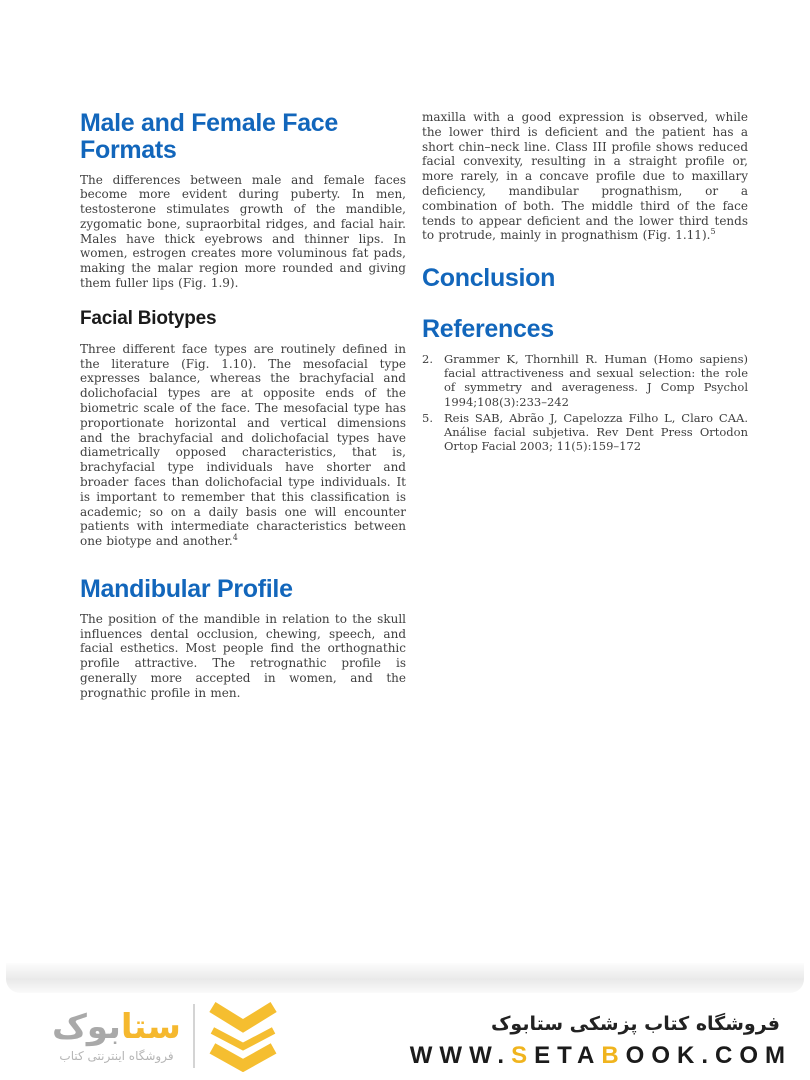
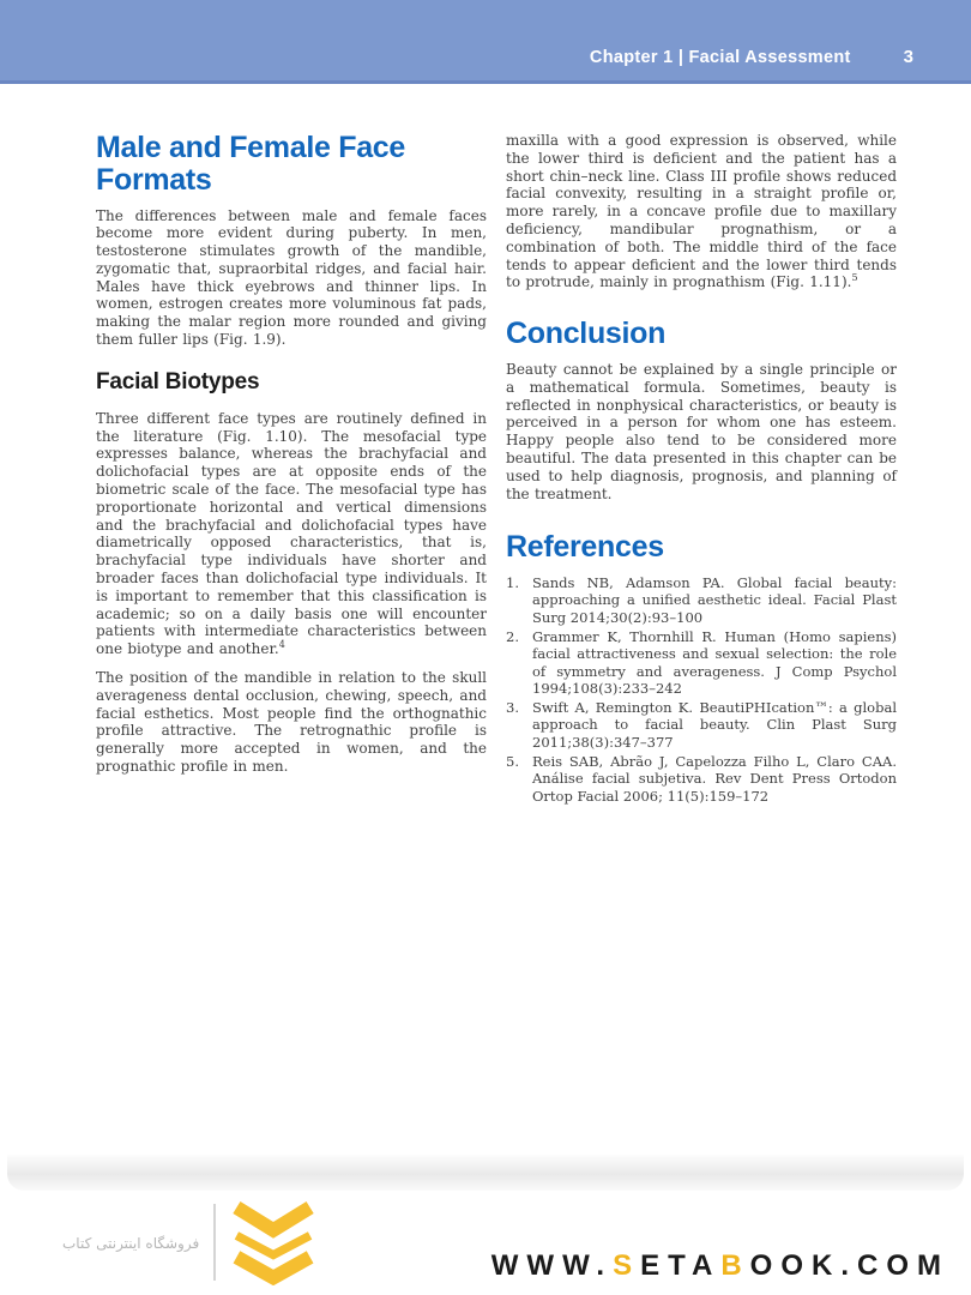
+ Chapter 1 | Facial Assessment
+ 3
  Male and Female Face Formats
- The differences between male and female faces become more evident during puberty. In men, testosterone stimulates growth of the mandible, zygomatic bone, supraorbital ridges, and facial hair. Males have thick eyebrows and thinner lips. In women, estrogen creates more voluminous fat pads, making the malar region more rounded and giving them fuller lips (Fig. 1.9).
+ The differences between male and female faces become more evident during puberty. In men, testosterone stimulates growth of the mandible, zygomatic that, supraorbital ridges, and facial hair. Males have thick eyebrows and thinner lips. In women, estrogen creates more voluminous fat pads, making the malar region more rounded and giving them fuller lips (Fig. 1.9).
  Facial Biotypes
  Three different face types are routinely defined in the literature (Fig. 1.10). The mesofacial type expresses balance, whereas the brachyfacial and dolichofacial types are at opposite ends of the biometric scale of the face. The mesofacial type has proportionate horizontal and vertical dimensions and the brachyfacial and dolichofacial types have diametrically opposed characteristics, that is, brachyfacial type individuals have shorter and broader faces than dolichofacial type individuals. It is important to remember that this classification is academic; so on a daily basis one will encounter patients with intermediate characteristics between one biotype and another.4
- Mandibular Profile
- The position of the mandible in relation to the skull influences dental occlusion, chewing, speech, and facial esthetics. Most people find the orthognathic profile attractive. The retrognathic profile is generally more accepted in women, and the prognathic profile in men.
+ The position of the mandible in relation to the skull averageness dental occlusion, chewing, speech, and facial esthetics. Most people find the orthognathic profile attractive. The retrognathic profile is generally more accepted in women, and the prognathic profile in men.
  maxilla with a good expression is observed, while the lower third is deficient and the patient has a short chin–neck line. Class III profile shows reduced facial convexity, resulting in a straight profile or, more rarely, in a concave profile due to maxillary deficiency, mandibular prognathism, or a combination of both. The middle third of the face tends to appear deficient and the lower third tends to protrude, mainly in prognathism (Fig. 1.11).5
  Conclusion
+ Beauty cannot be explained by a single principle or a mathematical formula. Sometimes, beauty is reflected in nonphysical characteristics, or beauty is perceived in a person for whom one has esteem. Happy people also tend to be considered more beautiful. The data presented in this chapter can be used to help diagnosis, prognosis, and planning of the treatment.
  References
+ 1.
+ Sands NB, Adamson PA. Global facial beauty: approaching a unified aesthetic ideal. Facial Plast Surg 2014;30(2):93–100
  2.
  Grammer K, Thornhill R. Human (Homo sapiens) facial attractiveness and sexual selection: the role of symmetry and averageness. J Comp Psychol 1994;108(3):233–242
+ 3.
+ Swift A, Remington K. BeautiPHIcation™: a global approach to facial beauty. Clin Plast Surg 2011;38(3):347–377
  5.
- Reis SAB, Abrão J, Capelozza Filho L, Claro CAA. Análise facial subjetiva. Rev Dent Press Ortodon Ortop Facial 2003; 11(5):159–172
+ Reis SAB, Abrão J, Capelozza Filho L, Claro CAA. Análise facial subjetiva. Rev Dent Press Ortodon Ortop Facial 2006; 11(5):159–172
- ستابوک
  فروشگاه اینترنتی کتاب
- فروشگاه کتاب پزشکی ستابوک
  WWW.SETABOOK.COM
